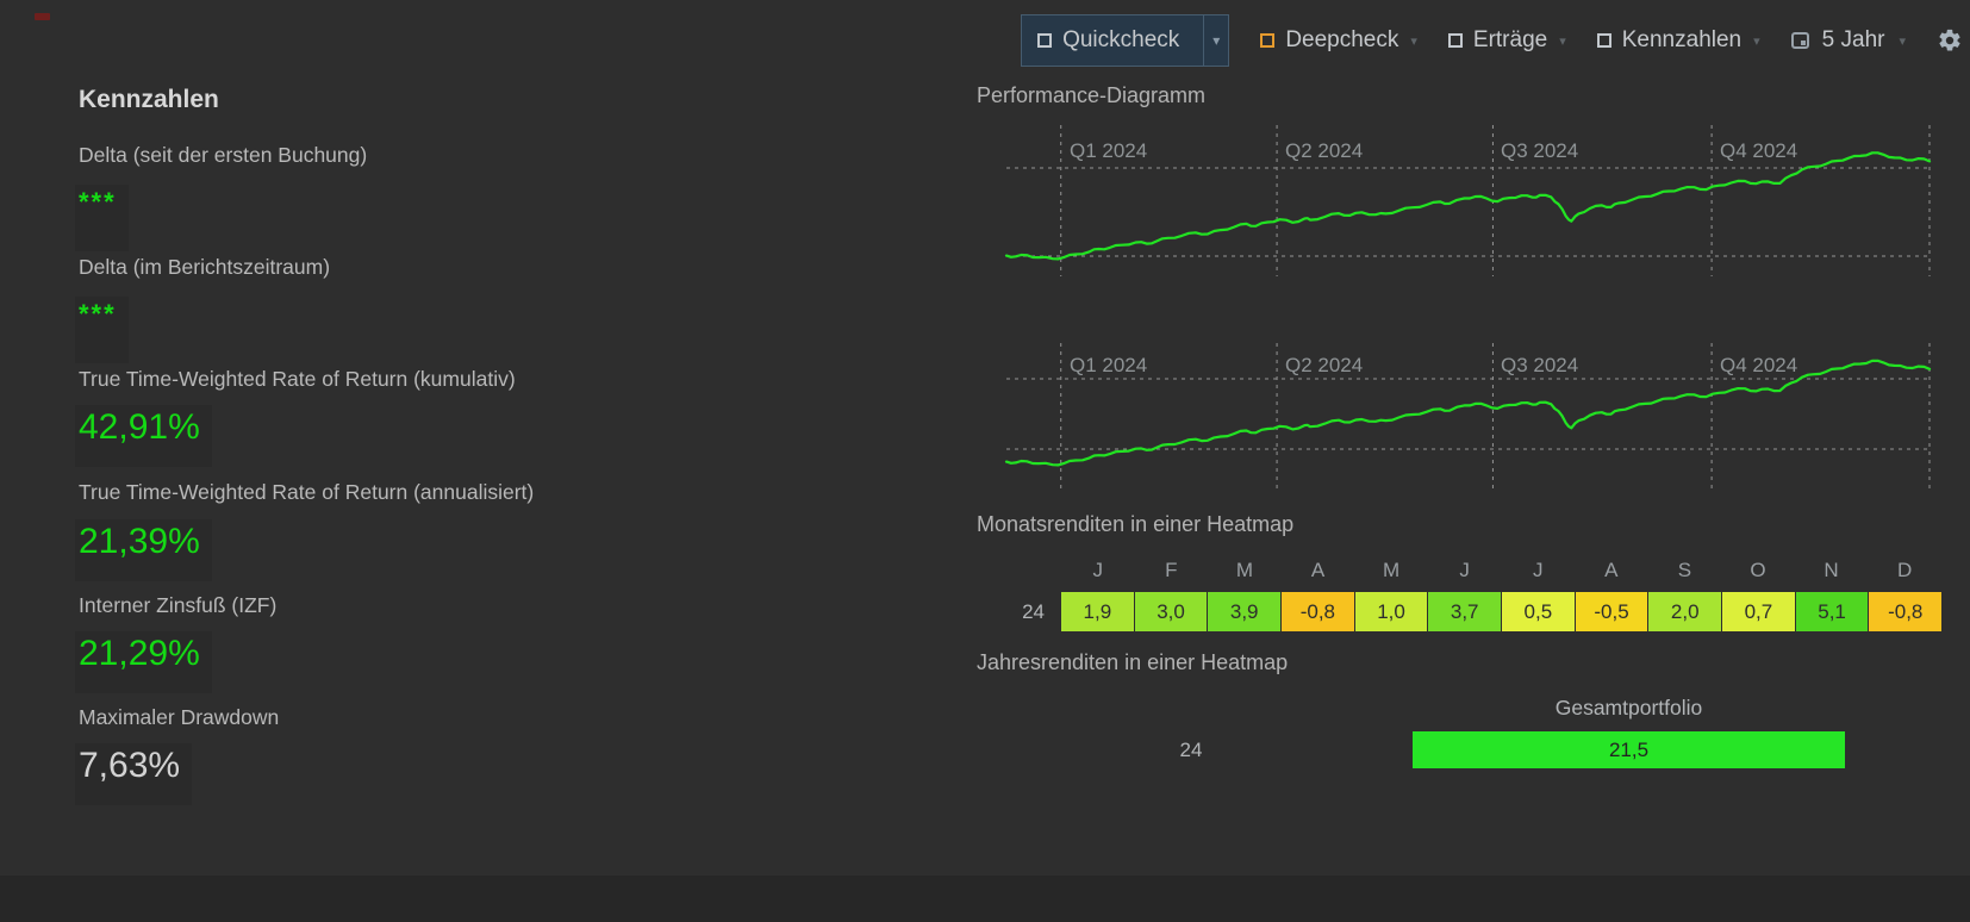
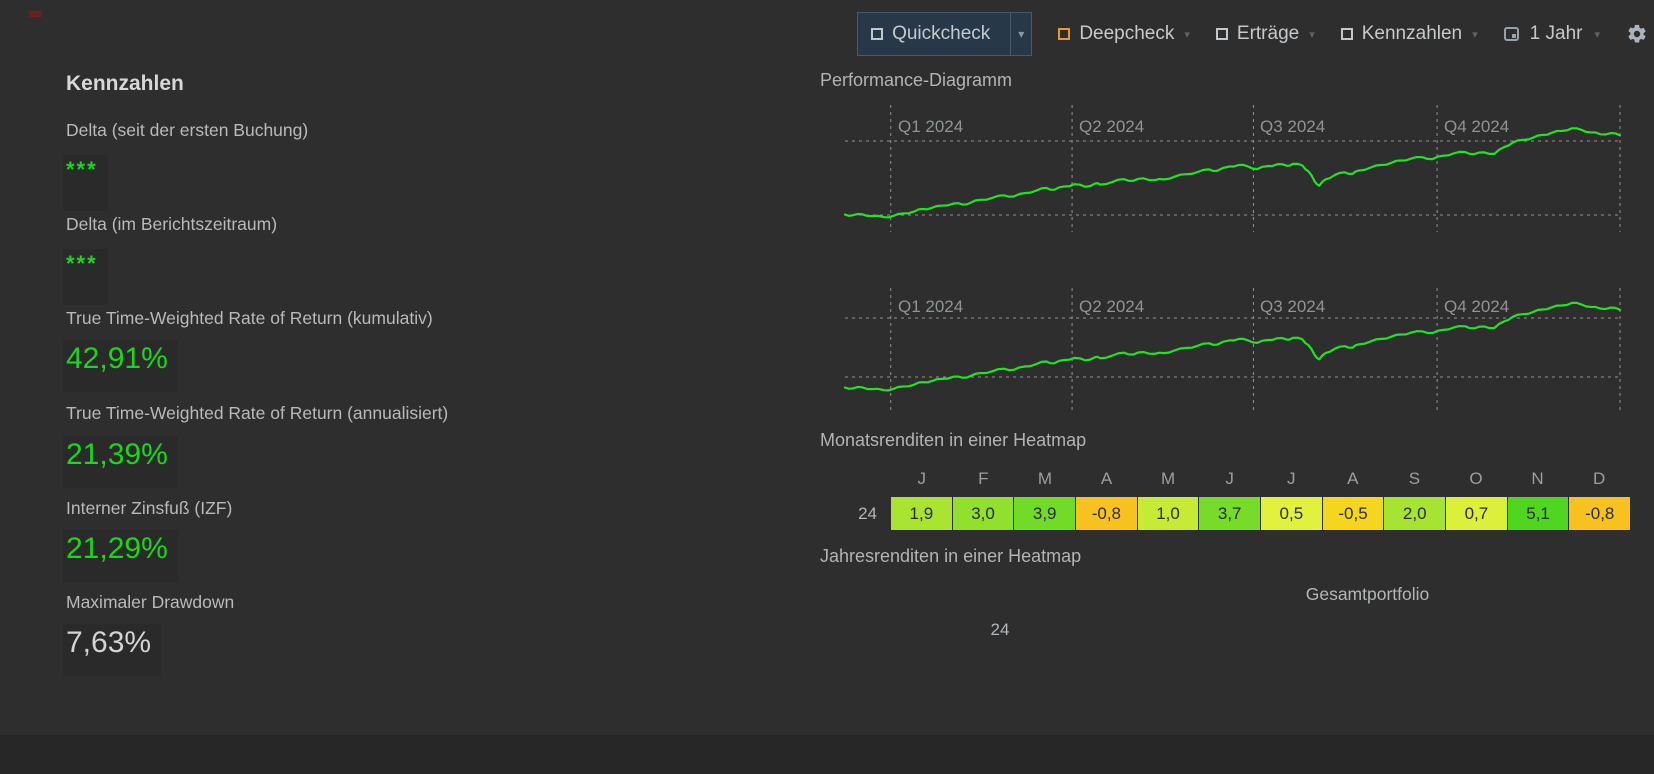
  Quickcheck
  ▾
  Deepcheck
  ▾
  Erträge
  ▾
  Kennzahlen
  ▾
- 5 Jahr
+ 1 Jahr
  ▾
  Kennzahlen
  Delta (seit der ersten Buchung)
  ***
  Delta (im Berichtszeitraum)
  ***
  True Time-Weighted Rate of Return (kumulativ)
  42,91%
  True Time-Weighted Rate of Return (annualisiert)
  21,39%
  Interner Zinsfuß (IZF)
  21,29%
  Maximaler Drawdown
  7,63%
  Performance-Diagramm
  Q1 2024
  Q2 2024
  Q3 2024
  Q4 2024
  Q1 2024
  Q2 2024
  Q3 2024
  Q4 2024
  Monatsrenditen in einer Heatmap
  J
  F
  M
  A
  M
  J
  J
  A
  S
  O
  N
  D
  24
  1,9
  3,0
  3,9
  -0,8
  1,0
  3,7
  0,5
  -0,5
  2,0
  0,7
  5,1
  -0,8
  Jahresrenditen in einer Heatmap
  Gesamtportfolio
  24
- 21,5
